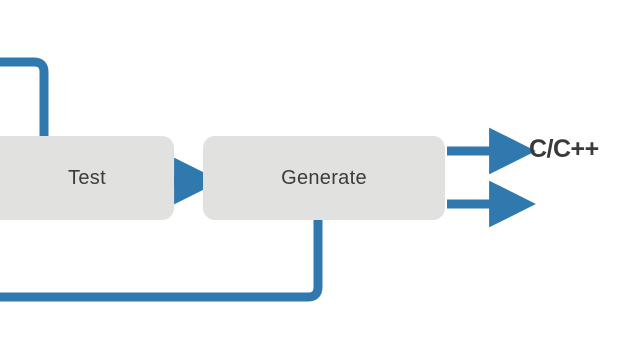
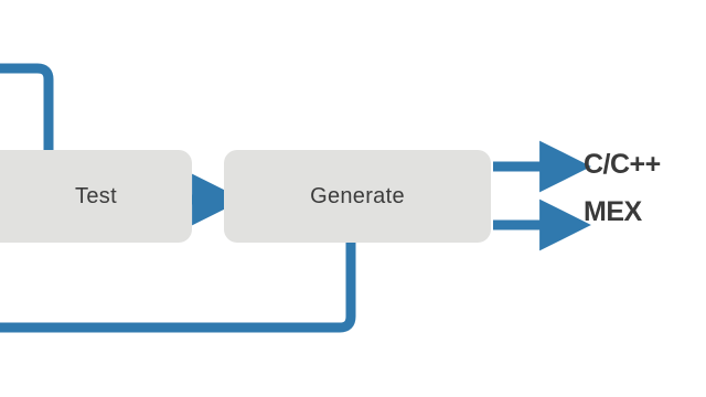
  Test
  Generate
  C/C++
+ MEX
